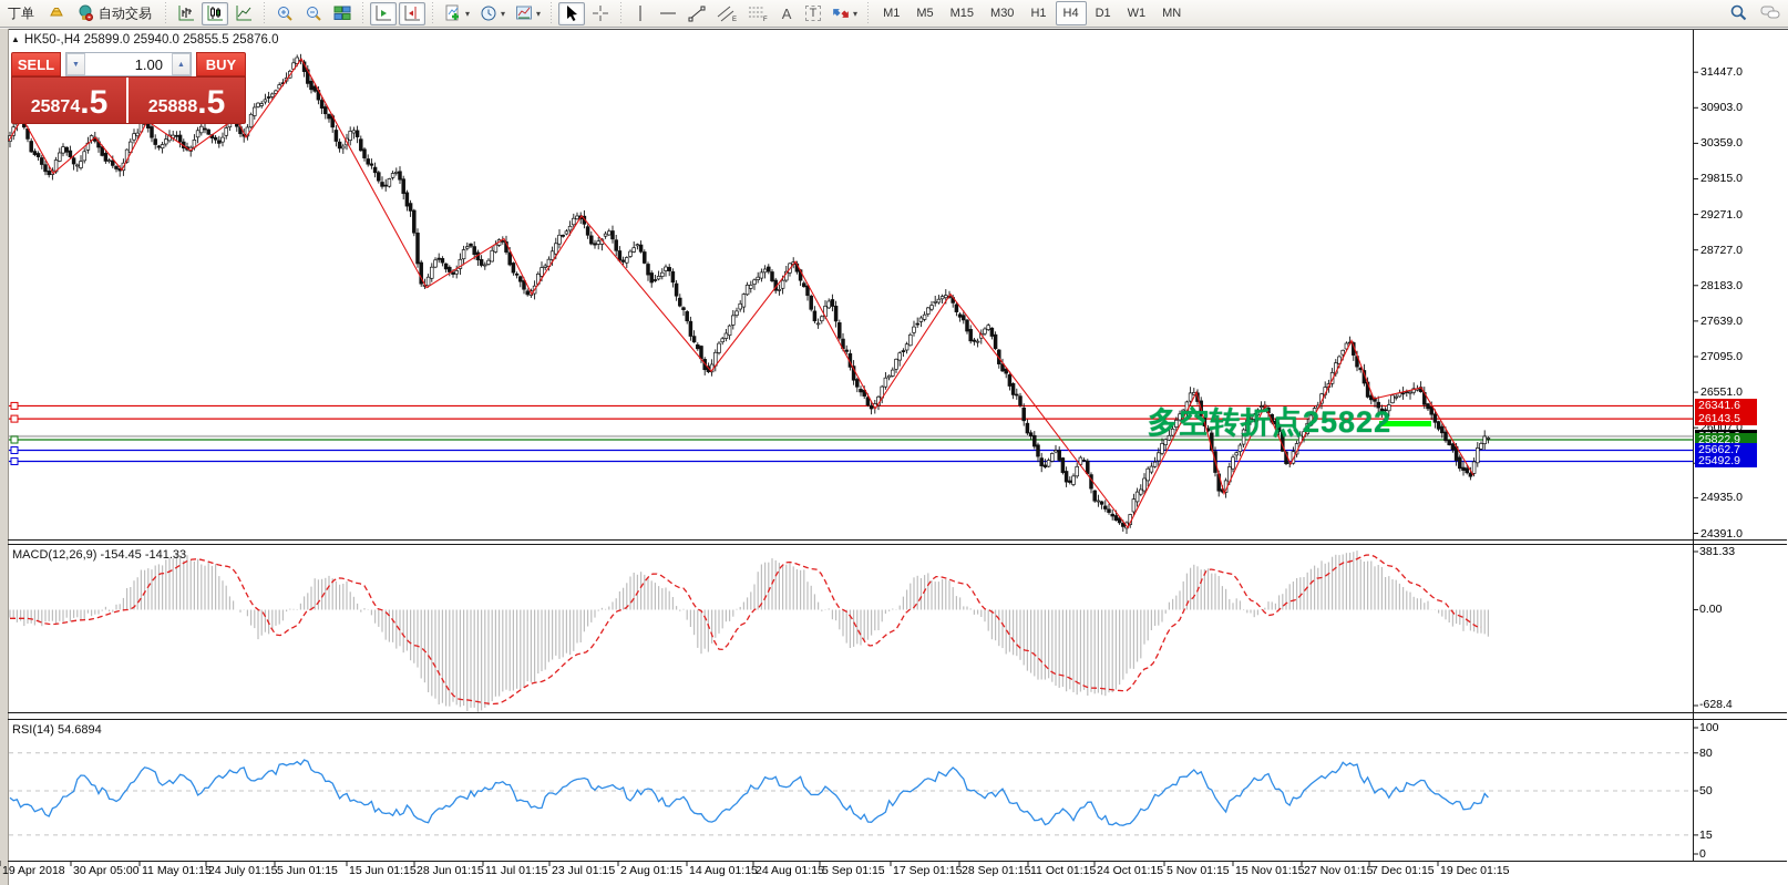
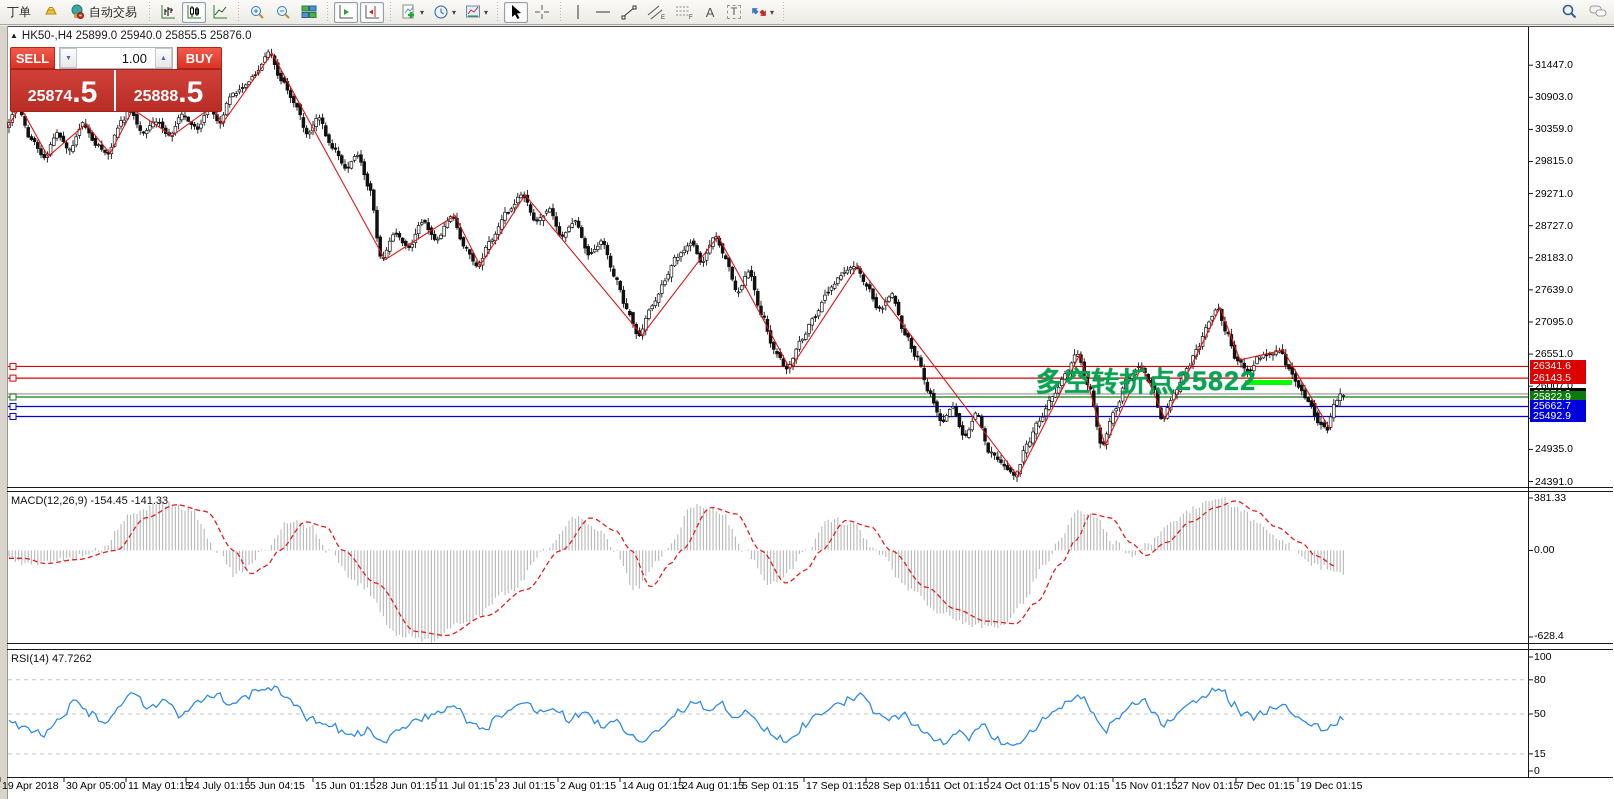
  丁单
  自动交易
  ▾
  ▾
  ▾
  A
  T
  ▾
- M1
- M5
- M15
- M30
- H1
- H4
- D1
- W1
- MN
  ▲ HK50-,H4 25899.0 25940.0 25855.5 25876.0
  MACD(12,26,9) -154.45 -141.33
- RSI(14) 54.6894
+ RSI(14) 47.7262
  381.33
  0.00
  -628.4
  多空转折点25822
  31447.0
  30903.0
  30359.0
  29815.0
  29271.0
  28727.0
  28183.0
  27639.0
  27095.0
  26551.0
  26007.0
  24935.0
  24391.0
  26341.6
  26143.5
  25822.9
  25662.7
  25492.9
  100
  80
  50
  15
  0
  19 Apr 2018
  30 Apr 05:00
  11 May 01:15
  24 July 01:15
- 5 Jun 01:15
+ 5 Jun 04:15
  15 Jun 01:15
  28 Jun 01:15
  11 Jul 01:15
  23 Jul 01:15
  2 Aug 01:15
  14 Aug 01:15
  24 Aug 01:15
  5 Sep 01:15
  17 Sep 01:15
  28 Sep 01:15
  11 Oct 01:15
  24 Oct 01:15
  5 Nov 01:15
  15 Nov 01:15
  27 Nov 01:15
  7 Dec 01:15
  19 Dec 01:15
  SELL
  1.00
  BUY
  25874
  .5
  25888
  .5
